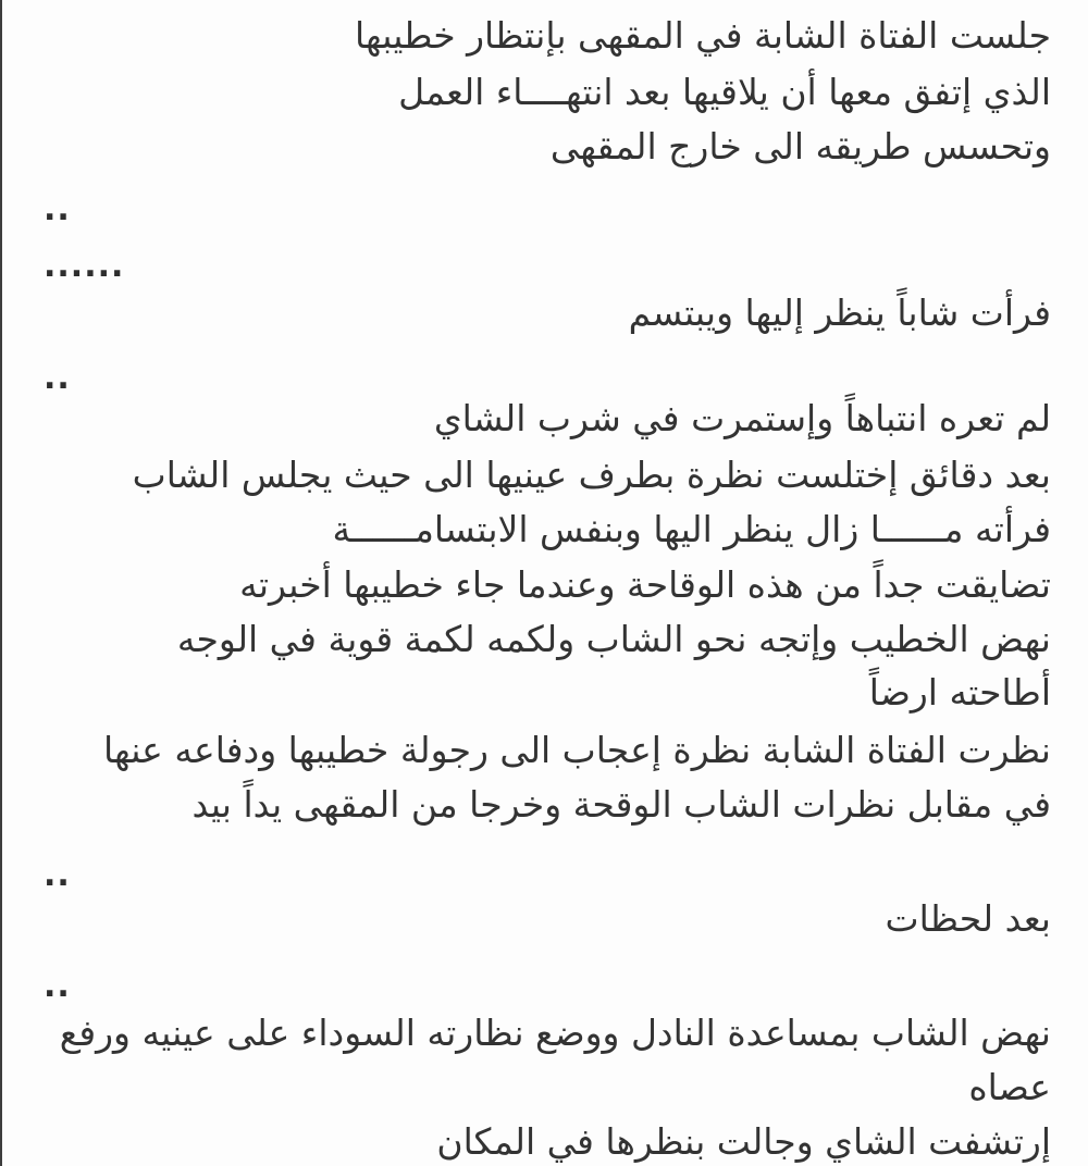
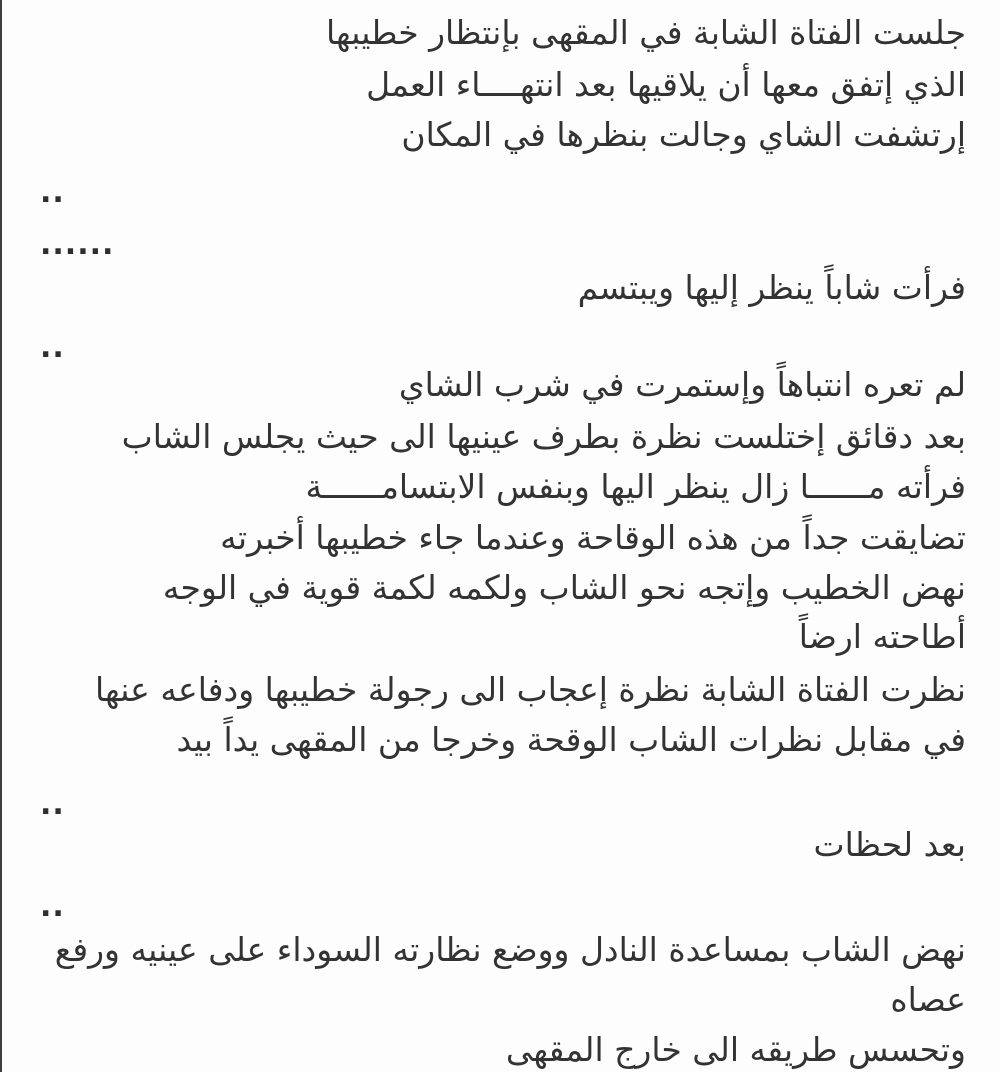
  جلست الفتاة الشابة في المقهى بإنتظار خطيبها
  الذي إتفق معها أن يلاقيها بعد انتهــــاء العمل
- وتحسس طريقه الى خارج المقهى
+ إرتشفت الشاي وجالت بنظرها في المكان
  ..
  ......
  فرأت شاباً ينظر إليها ويبتسم
  ..
  لم تعره انتباهاً وإستمرت في شرب الشاي
  بعد دقائق إختلست نظرة بطرف عينيها الى حيث يجلس الشاب
  فرأته مــــــا زال ينظر اليها وبنفس الابتسامــــــة
  تضايقت جداً من هذه الوقاحة وعندما جاء خطيبها أخبرته
  نهض الخطيب وإتجه نحو الشاب ولكمه لكمة قوية في الوجه
  أطاحته ارضاً
  نظرت الفتاة الشابة نظرة إعجاب الى رجولة خطيبها ودفاعه عنها
  في مقابل نظرات الشاب الوقحة وخرجا من المقهى يداً بيد
  ..
  بعد لحظات
  ..
  نهض الشاب بمساعدة النادل ووضع نظارته السوداء على عينيه ورفع
  عصاه
- إرتشفت الشاي وجالت بنظرها في المكان
+ وتحسس طريقه الى خارج المقهى
